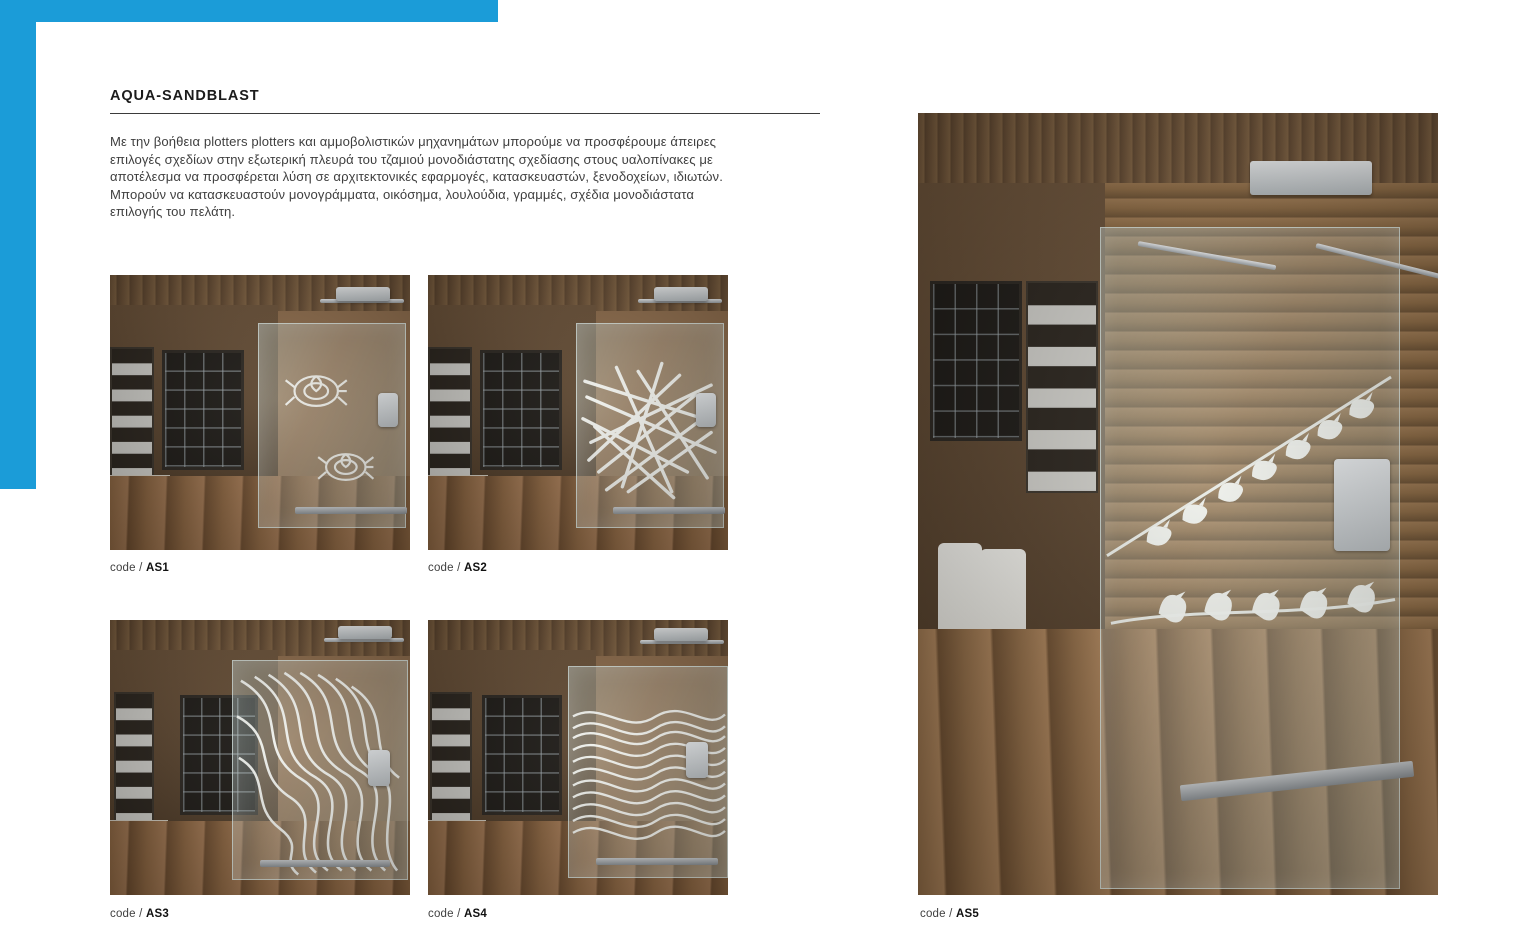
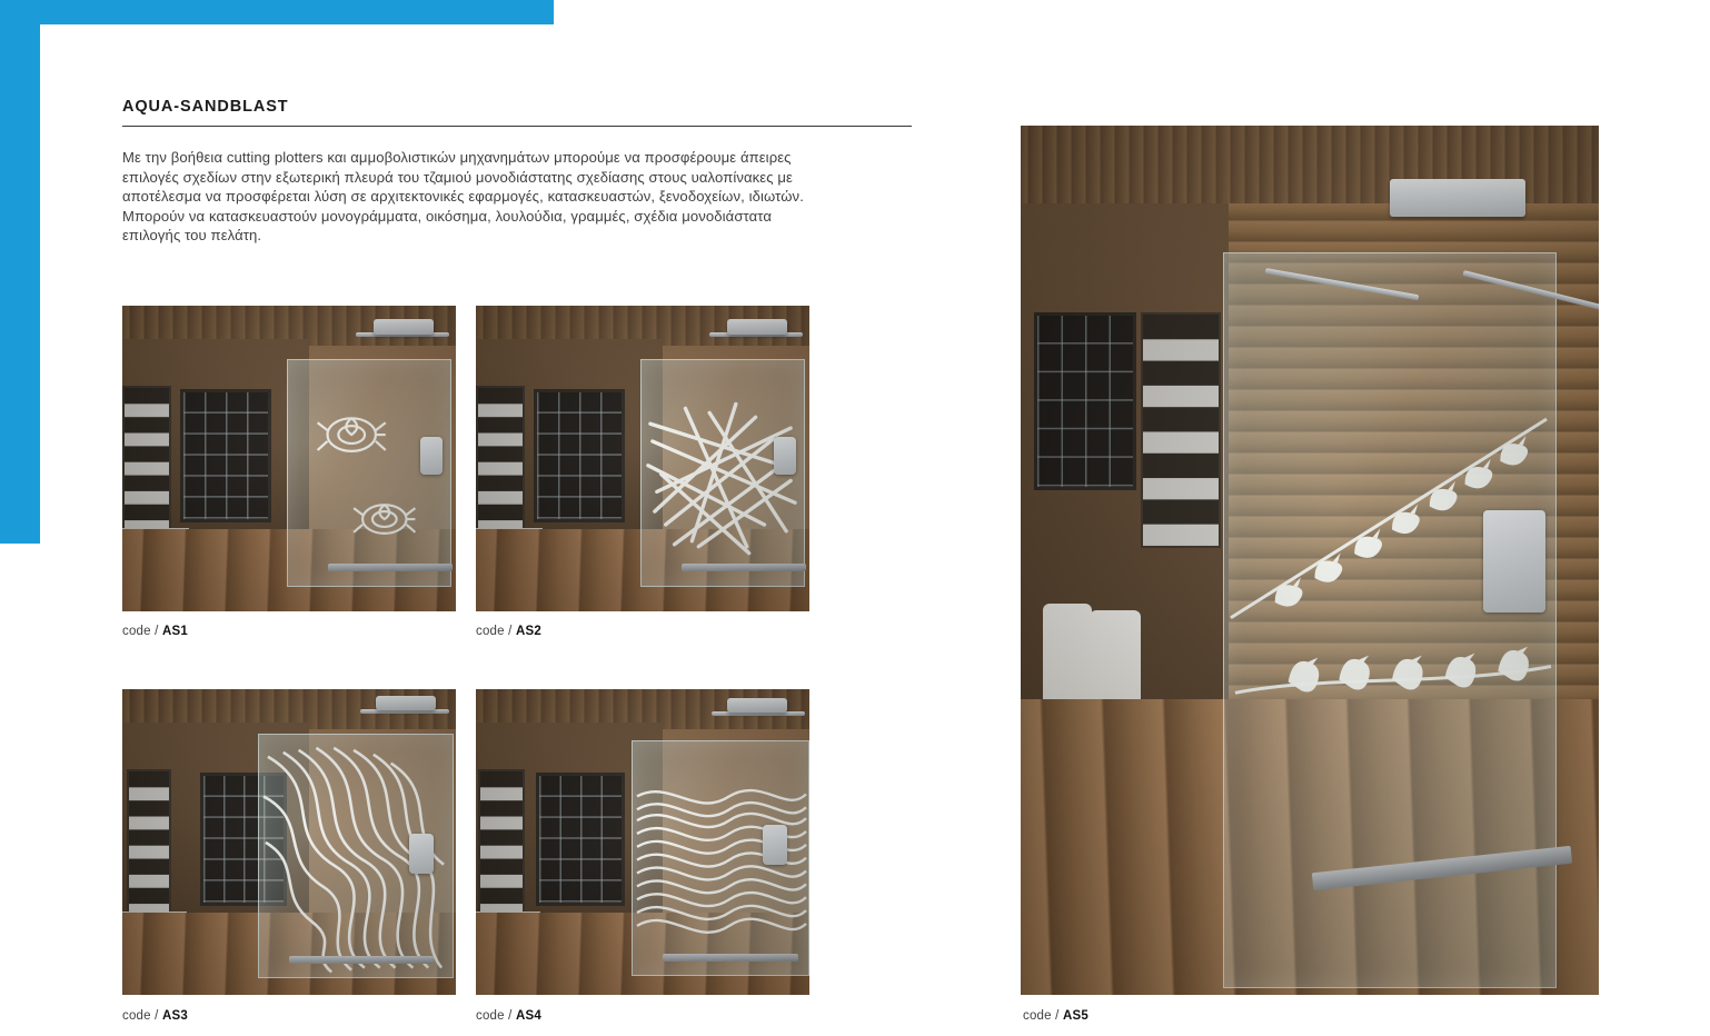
  AQUA-SANDBLAST
- Με την βοήθεια plotters plotters και αμμοβολιστικών μηχανημάτων μπορούμε να προσφέρουμε άπειρες επιλογές σχεδίων στην εξωτερική πλευρά του τζαμιού μονοδιάστατης σχεδίασης στους υαλοπίνακες με αποτέλεσμα να προσφέρεται λύση σε αρχιτεκτονικές εφαρμογές, κατασκευαστών, ξενοδοχείων, ιδιωτών. Μπορούν να κατασκευαστούν μονογράμματα, οικόσημα, λουλούδια, γραμμές, σχέδια μονοδιάστατα επιλογής του πελάτη.
+ Με την βοήθεια cutting plotters και αμμοβολιστικών μηχανημάτων μπορούμε να προσφέρουμε άπειρες επιλογές σχεδίων στην εξωτερική πλευρά του τζαμιού μονοδιάστατης σχεδίασης στους υαλοπίνακες με αποτέλεσμα να προσφέρεται λύση σε αρχιτεκτονικές εφαρμογές, κατασκευαστών, ξενοδοχείων, ιδιωτών. Μπορούν να κατασκευαστούν μονογράμματα, οικόσημα, λουλούδια, γραμμές, σχέδια μονοδιάστατα επιλογής του πελάτη.
  code / AS1
  code / AS2
  code / AS3
  code / AS4
  code / AS5
